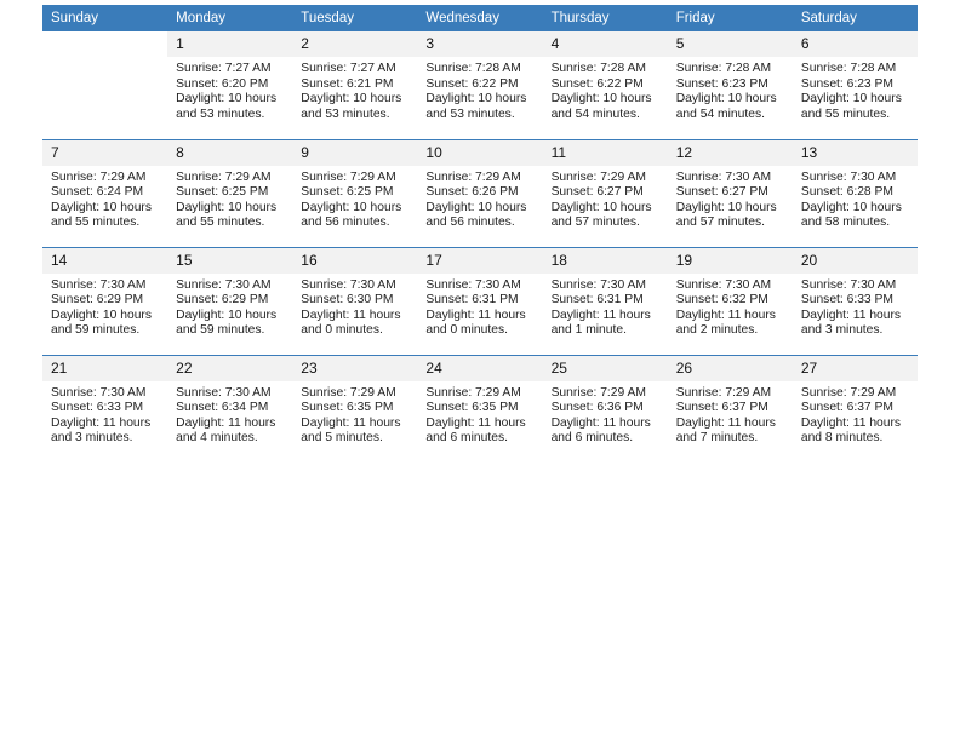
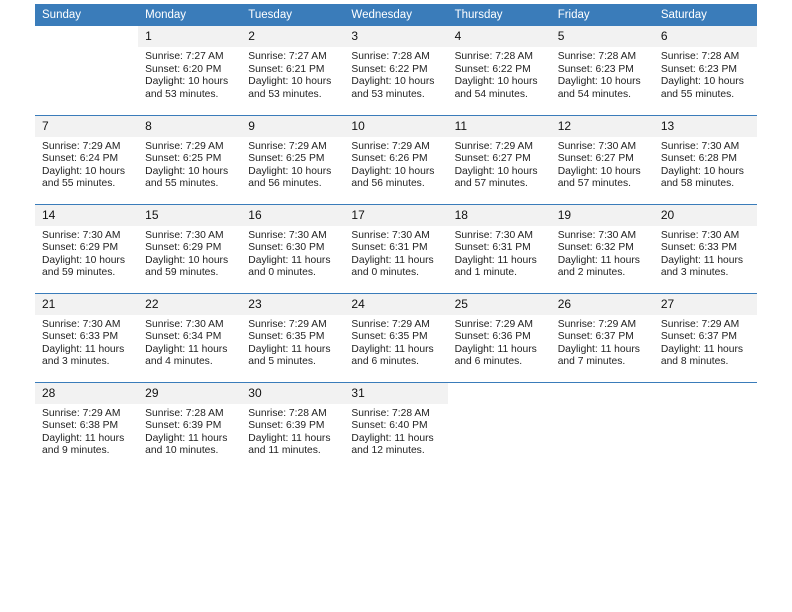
  Sunday	Monday	Tuesday	Wednesday	Thursday	Friday	Saturday
  	1Sunrise: 7:27 AMSunset: 6:20 PMDaylight: 10 hoursand 53 minutes.	2Sunrise: 7:27 AMSunset: 6:21 PMDaylight: 10 hoursand 53 minutes.	3Sunrise: 7:28 AMSunset: 6:22 PMDaylight: 10 hoursand 53 minutes.	4Sunrise: 7:28 AMSunset: 6:22 PMDaylight: 10 hoursand 54 minutes.	5Sunrise: 7:28 AMSunset: 6:23 PMDaylight: 10 hoursand 54 minutes.	6Sunrise: 7:28 AMSunset: 6:23 PMDaylight: 10 hoursand 55 minutes.
  7Sunrise: 7:29 AMSunset: 6:24 PMDaylight: 10 hoursand 55 minutes.	8Sunrise: 7:29 AMSunset: 6:25 PMDaylight: 10 hoursand 55 minutes.	9Sunrise: 7:29 AMSunset: 6:25 PMDaylight: 10 hoursand 56 minutes.	10Sunrise: 7:29 AMSunset: 6:26 PMDaylight: 10 hoursand 56 minutes.	11Sunrise: 7:29 AMSunset: 6:27 PMDaylight: 10 hoursand 57 minutes.	12Sunrise: 7:30 AMSunset: 6:27 PMDaylight: 10 hoursand 57 minutes.	13Sunrise: 7:30 AMSunset: 6:28 PMDaylight: 10 hoursand 58 minutes.
  14Sunrise: 7:30 AMSunset: 6:29 PMDaylight: 10 hoursand 59 minutes.	15Sunrise: 7:30 AMSunset: 6:29 PMDaylight: 10 hoursand 59 minutes.	16Sunrise: 7:30 AMSunset: 6:30 PMDaylight: 11 hoursand 0 minutes.	17Sunrise: 7:30 AMSunset: 6:31 PMDaylight: 11 hoursand 0 minutes.	18Sunrise: 7:30 AMSunset: 6:31 PMDaylight: 11 hoursand 1 minute.	19Sunrise: 7:30 AMSunset: 6:32 PMDaylight: 11 hoursand 2 minutes.	20Sunrise: 7:30 AMSunset: 6:33 PMDaylight: 11 hoursand 3 minutes.
  21Sunrise: 7:30 AMSunset: 6:33 PMDaylight: 11 hoursand 3 minutes.	22Sunrise: 7:30 AMSunset: 6:34 PMDaylight: 11 hoursand 4 minutes.	23Sunrise: 7:29 AMSunset: 6:35 PMDaylight: 11 hoursand 5 minutes.	24Sunrise: 7:29 AMSunset: 6:35 PMDaylight: 11 hoursand 6 minutes.	25Sunrise: 7:29 AMSunset: 6:36 PMDaylight: 11 hoursand 6 minutes.	26Sunrise: 7:29 AMSunset: 6:37 PMDaylight: 11 hoursand 7 minutes.	27Sunrise: 7:29 AMSunset: 6:37 PMDaylight: 11 hoursand 8 minutes.
+ 28Sunrise: 7:29 AMSunset: 6:38 PMDaylight: 11 hoursand 9 minutes.	29Sunrise: 7:28 AMSunset: 6:39 PMDaylight: 11 hoursand 10 minutes.	30Sunrise: 7:28 AMSunset: 6:39 PMDaylight: 11 hoursand 11 minutes.	31Sunrise: 7:28 AMSunset: 6:40 PMDaylight: 11 hoursand 12 minutes.
